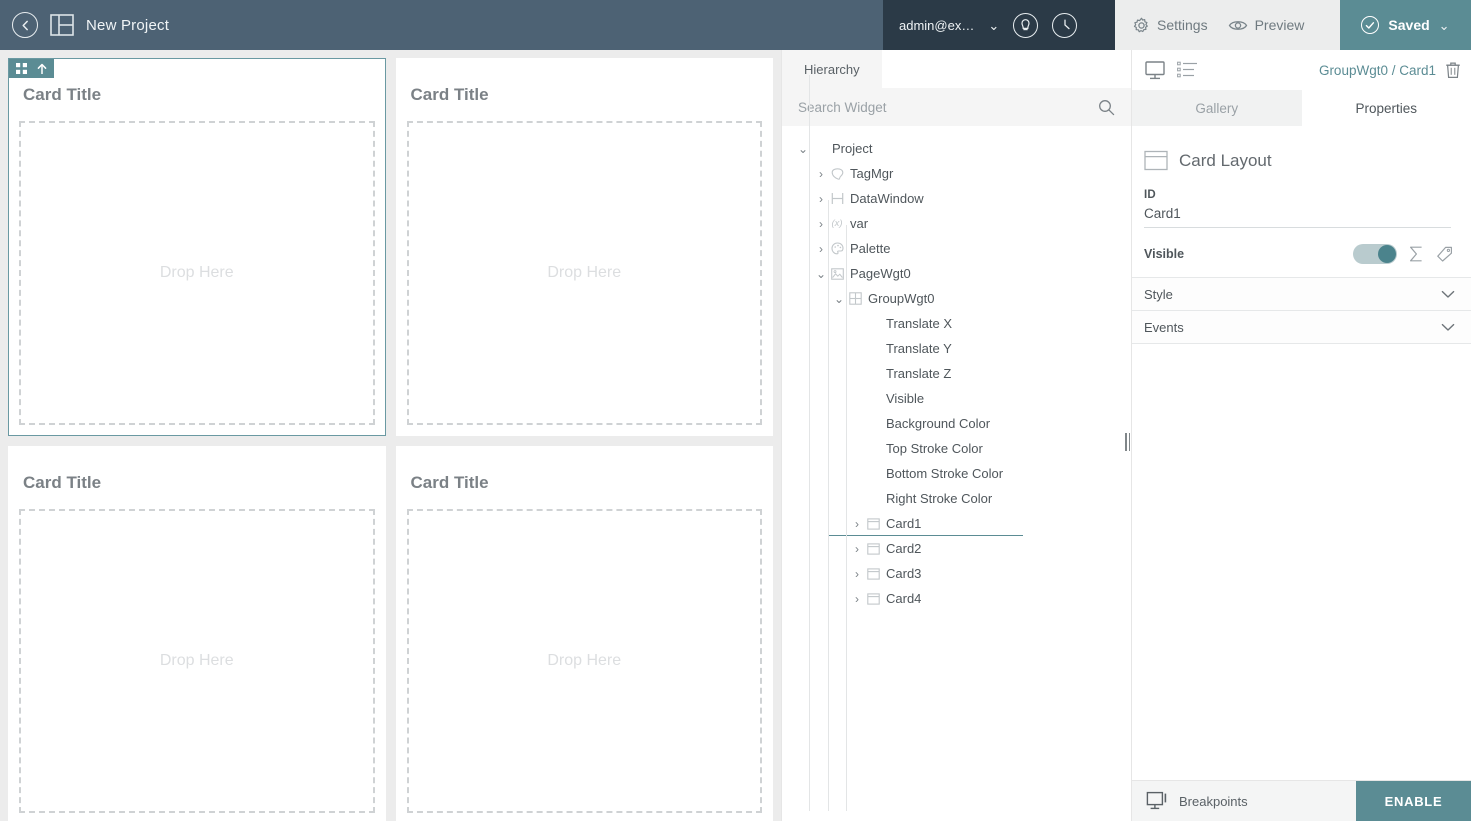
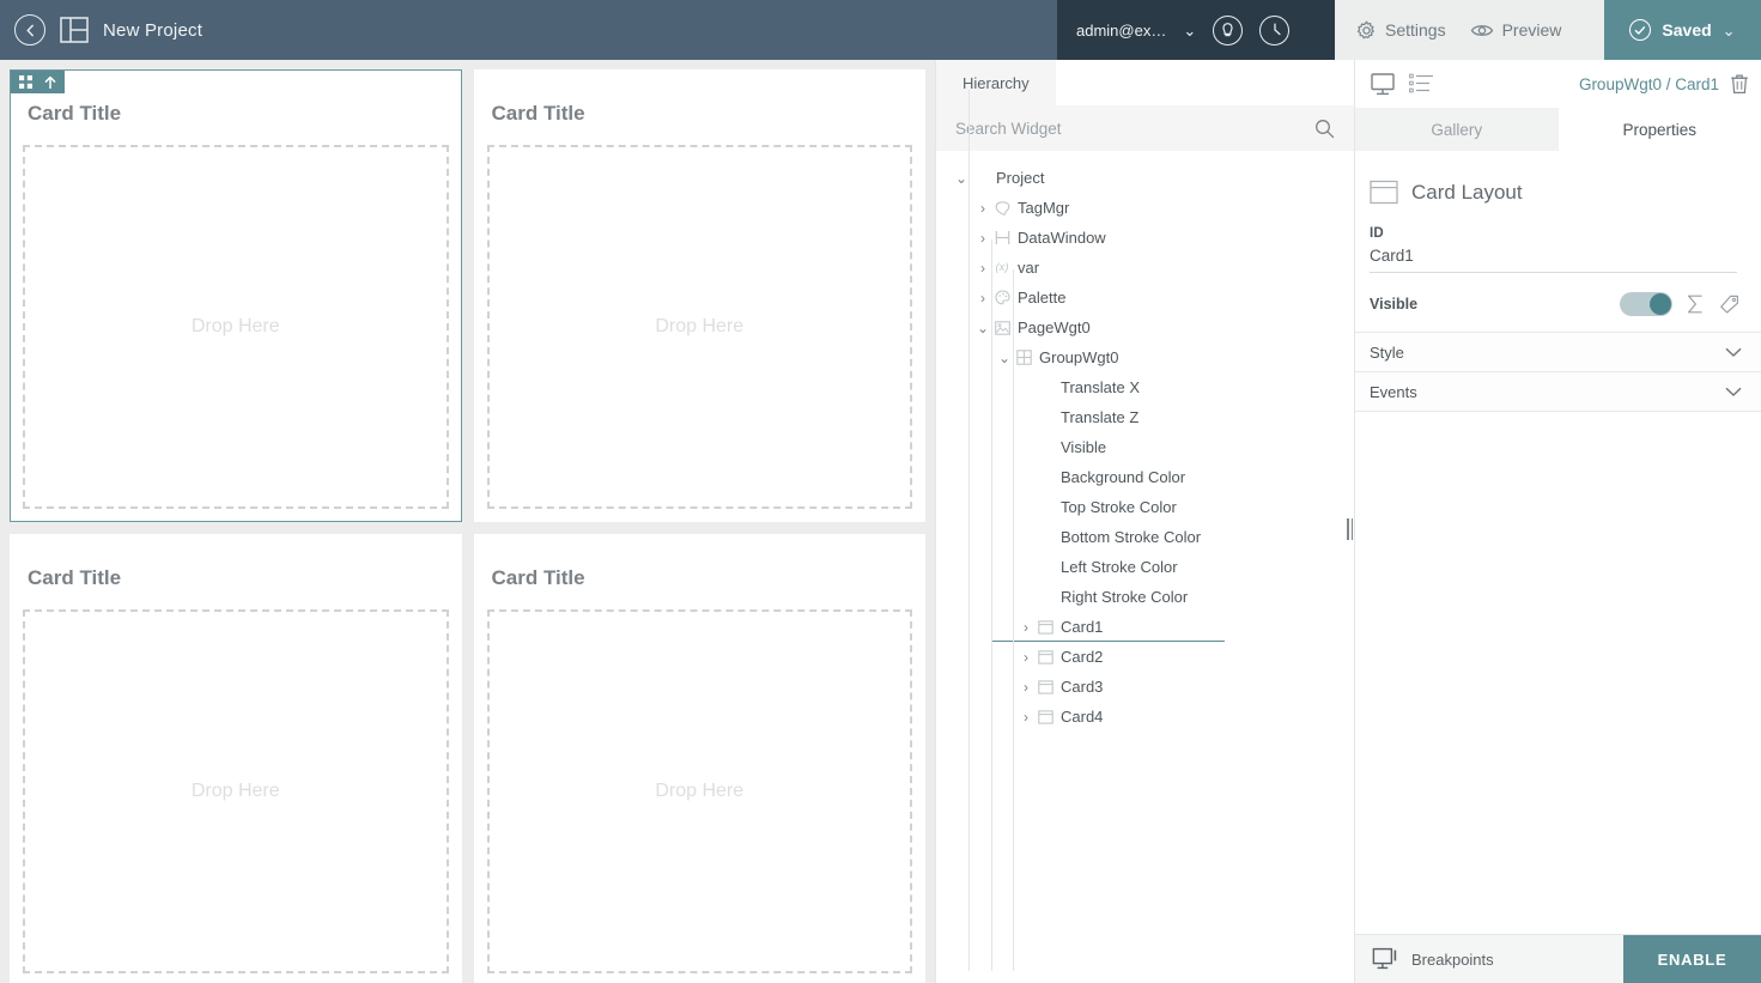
  New Project
  admin@ex…
  ⌄
  Settings
  Preview
  Saved
  ⌄
  Card Title
  Drop Here
  Card Title
  Drop Here
  Card Title
  Drop Here
  Card Title
  Drop Here
  Hierarchy
  Search Widget
  ⌄
  Project
  ›
  TagMgr
  ›
  DataWindow
  ›
  (x)
  var
  ›
  Palette
  ⌄
  PageWgt0
  ⌄
  GroupWgt0
  Translate X
- Translate Y
  Translate Z
  Visible
  Background Color
  Top Stroke Color
  Bottom Stroke Color
+ Left Stroke Color
  Right Stroke Color
  ›
  Card1
  ›
  Card2
  ›
  Card3
  ›
  Card4
  GroupWgt0 / Card1
  Gallery
  Properties
  Card Layout
  ID
  Card1
  Visible
  Style
  Events
  Breakpoints
  ENABLE
